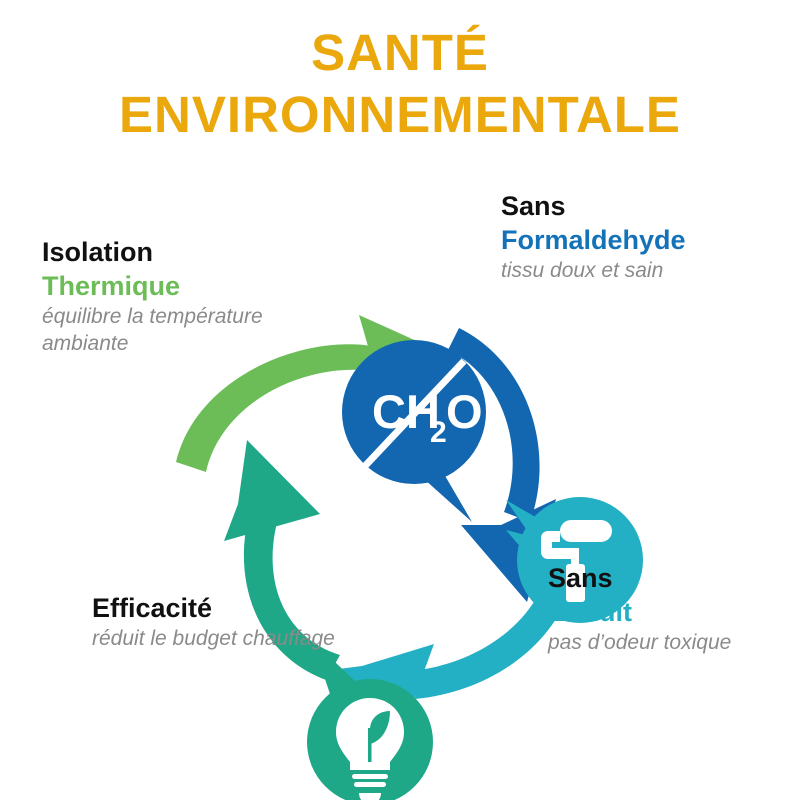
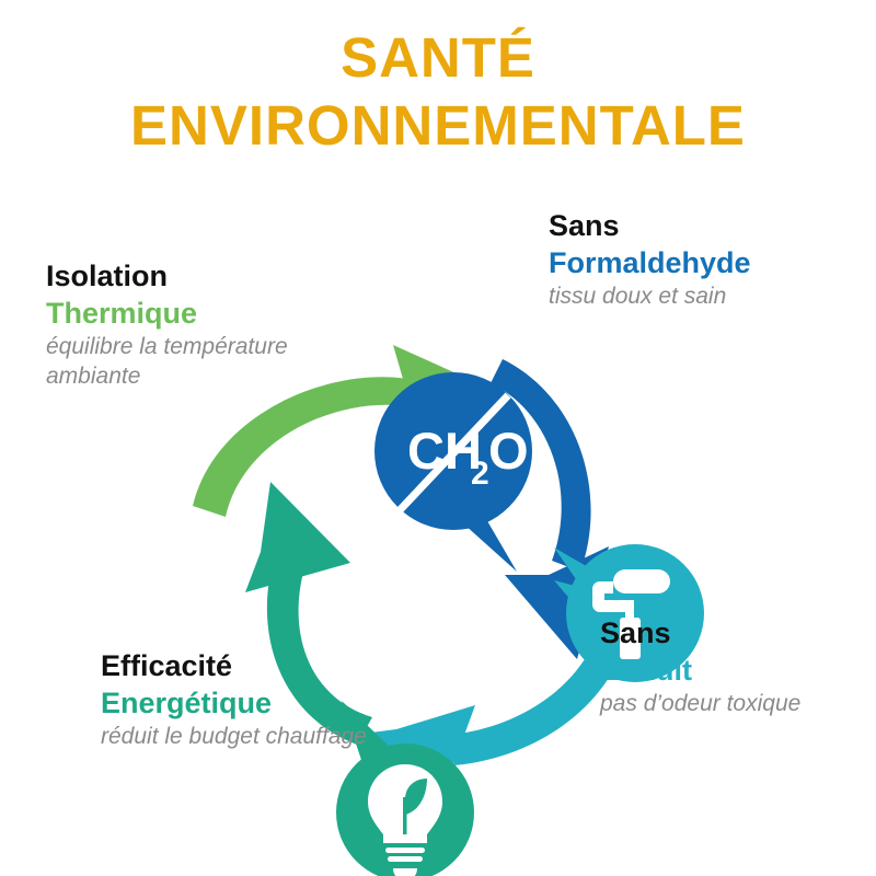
  SANTÉ
  ENVIRONNEMENTALE
  CH
  2
  O
  Sans
  Formaldehyde
  tissu doux et sain
  Isolation
  Thermique
  équilibre la température ambiante
  Sans
  Enduit
  pas d’odeur toxique
  Efficacité
+ Energétique
  réduit le budget chauffage
